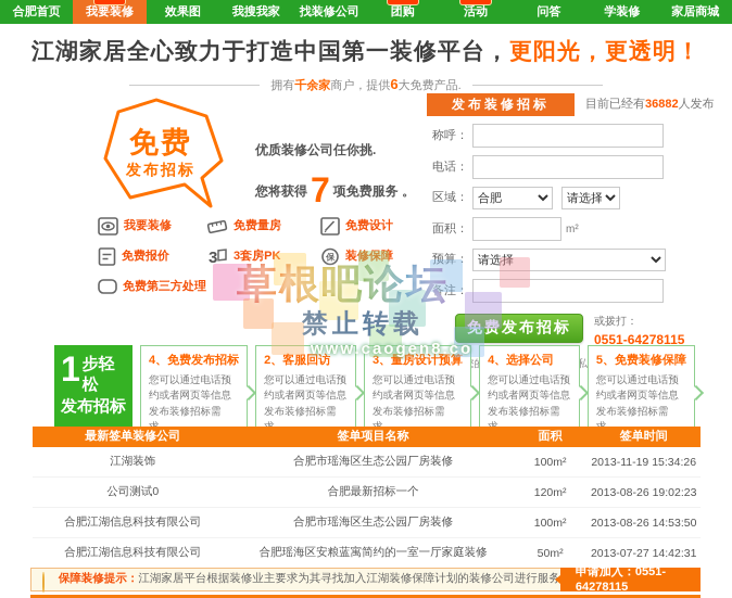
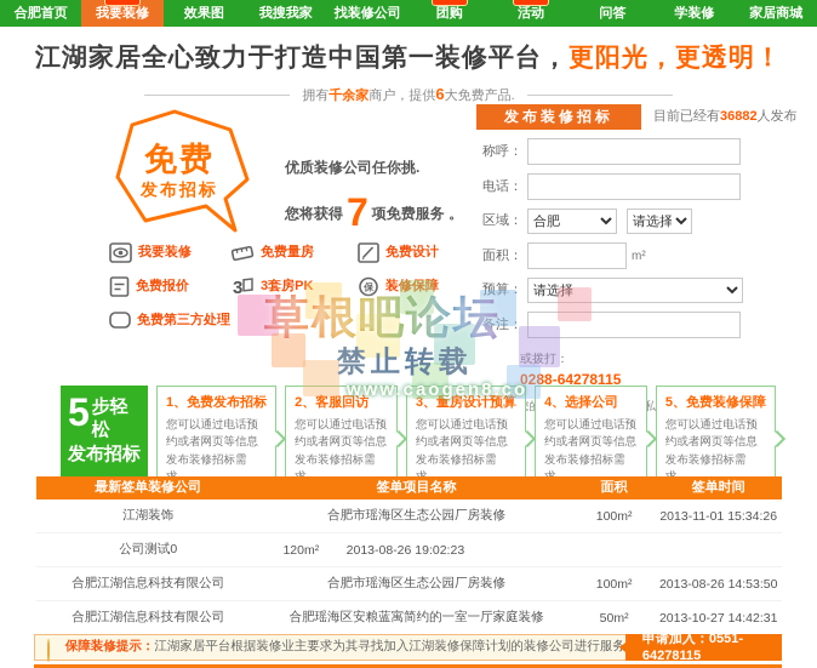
  合肥首页
  我要装修
  效果图
  我搜我家
  找装修公司
  团购
  活动
  问答
  学装修
  家居商城
  江湖家居全心致力于打造中国第一装修平台，更阳光，更透明！
  拥有千余家商户，提供6大免费产品.
  免费
  发布招标
  优质装修公司任你挑.
  您将获得 7 项免费服务 。
  我要装修
  免费量房
  免费设计
  免费报价
  3
  3套房PK
  装修保障
  免费第三方处理
  发布装修招标
  目前已经有36882人发布
  称呼：
  电话：
  区域：
  合肥
  请选择
  面积：
  m²
  请选择
- 免费发布招标
  或拨打：
- 0551-64278115
+ 0288-64278115
  草根吧论坛
  禁止转载
  www.caogen8.co
- 1
+ 5
  步轻松
  发布招标
- 4、免费发布招标
+ 1、免费发布招标
  您可以通过电话预约或者网页等信息发布装修招标需
  2、客服回访
  您可以通过电话预约或者网页等信息发布装修招标需
  3、量房设计预算
  您可以通过电话预约或者网页等信息发布装修招标需
  4、选择公司
  您可以通过电话预约或者网页等信息发布装修招标需
  5、免费装修保障
  您可以通过电话预约或者网页等信息发布装修招标需
  最新签单装修公司
  签单项目名称
  面积
  签单时间
  江湖装饰
  合肥市瑶海区生态公园厂房装修
  100m²
- 2013-11-19 15:34:26
+ 2013-11-01 15:34:26
  公司测试0
- 合肥最新招标一个
  120m²
  2013-08-26 19:02:23
  合肥江湖信息科技有限公司
  合肥市瑶海区生态公园厂房装修
  100m²
  2013-08-26 14:53:50
  合肥江湖信息科技有限公司
  合肥瑶海区安粮蓝寓简约的一室一厅家庭装修
  50m²
- 2013-07-27 14:42:31
+ 2013-10-27 14:42:31
  保障装修提示：
  江湖家居平台根据装修业主要求为其寻找加入江湖装修保障计划的装修公司进行服务
  申请加入：0551-64278115
